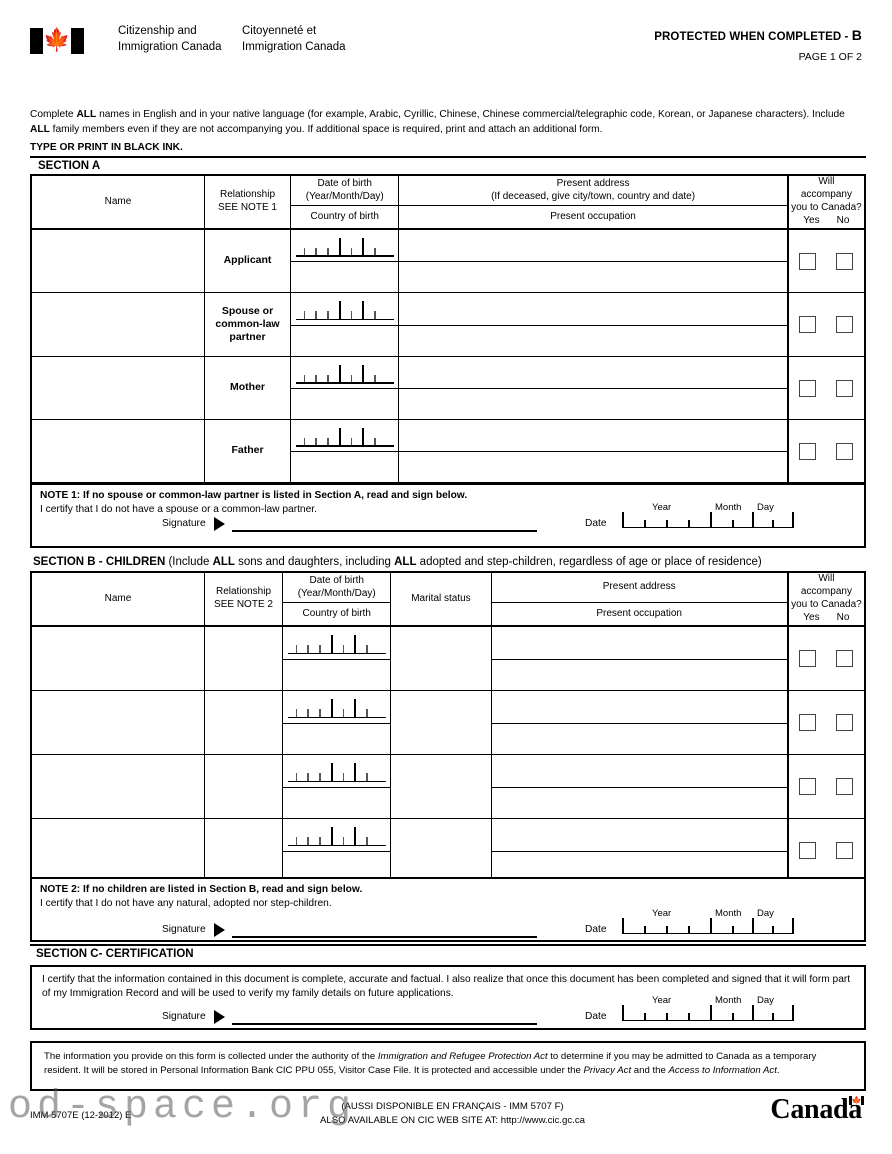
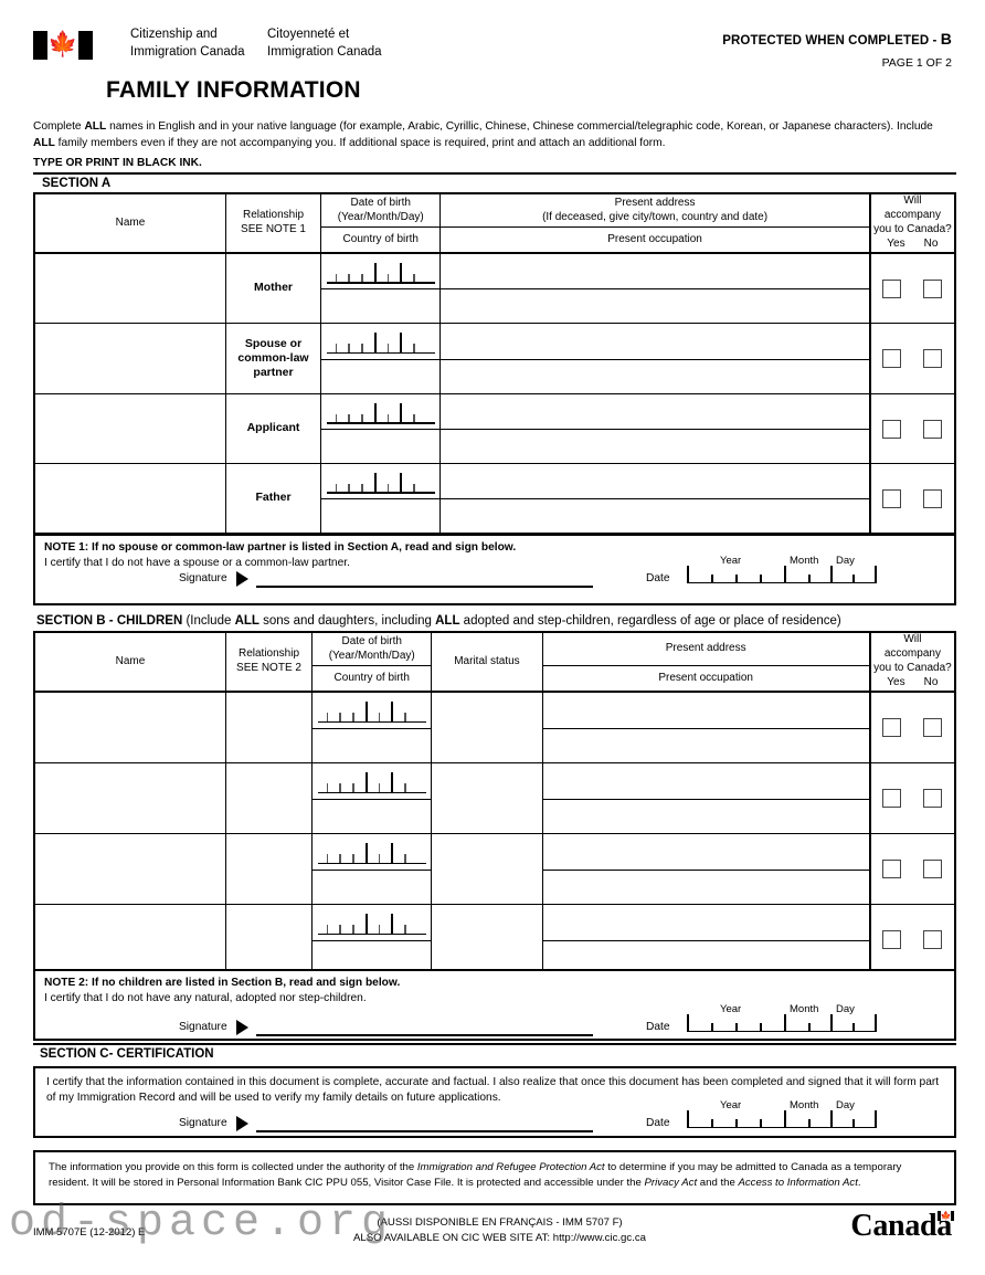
  🍁
  Citizenship and
  Immigration Canada
  Citoyenneté et
  Immigration Canada
  PROTECTED WHEN COMPLETED - B
  PAGE 1 OF 2
+ FAMILY INFORMATION
  Complete ALL names in English and in your native language (for example, Arabic, Cyrillic, Chinese, Chinese commercial/telegraphic code, Korean, or Japanese characters). Include ALL family members even if they are not accompanying you. If additional space is required, print and attach an additional form.
  TYPE OR PRINT IN BLACK INK.
  SECTION A
  Name	Relationship SEE NOTE 1	Date of birth (Year/Month/Day)	Present address (If deceased, give city/town, country and date)	Will accompany you to Canada? Yes No
  Country of birth	Present occupation
- 	Applicant
+ 	Mother
  	Spouse orcommon-lawpartner
- 	Mother
+ 	Applicant
  	Father
  NOTE 1: If no spouse or common-law partner is listed in Section A, read and sign below.
  I certify that I do not have a spouse or a common-law partner.
  Signature
  Date
  Year
  Month
  Day
  SECTION B - CHILDREN (Include ALL sons and daughters, including ALL adopted and step-children, regardless of age or place of residence)
  Name	Relationship SEE NOTE 2	Date of birth (Year/Month/Day)	Marital status	Present address	Will accompany you to Canada? Yes No
  Country of birth	Present occupation
  NOTE 2: If no children are listed in Section B, read and sign below.
  I certify that I do not have any natural, adopted nor step-children.
  Signature
  Date
  Year
  Month
  Day
  SECTION C- CERTIFICATION
  I certify that the information contained in this document is complete, accurate and factual. I also realize that once this document has been completed and signed that it will form part of my Immigration Record and will be used to verify my family details on future applications.
  Signature
  Date
  Year
  Month
  Day
  The information you provide on this form is collected under the authority of the Immigration and Refugee Protection Act to determine if you may be admitted to Canada as a temporary resident. It will be stored in Personal Information Bank CIC PPU 055, Visitor Case File. It is protected and accessible under the Privacy Act and the Access to Information Act.
  IMM 5707E (12-2012) E
  (AUSSI DISPONIBLE EN FRANÇAIS - IMM 5707 F)
  ALSO AVAILABLE ON CIC WEB SITE AT: http://www.cic.gc.ca
  Canada
  🍁
  od-space.org
